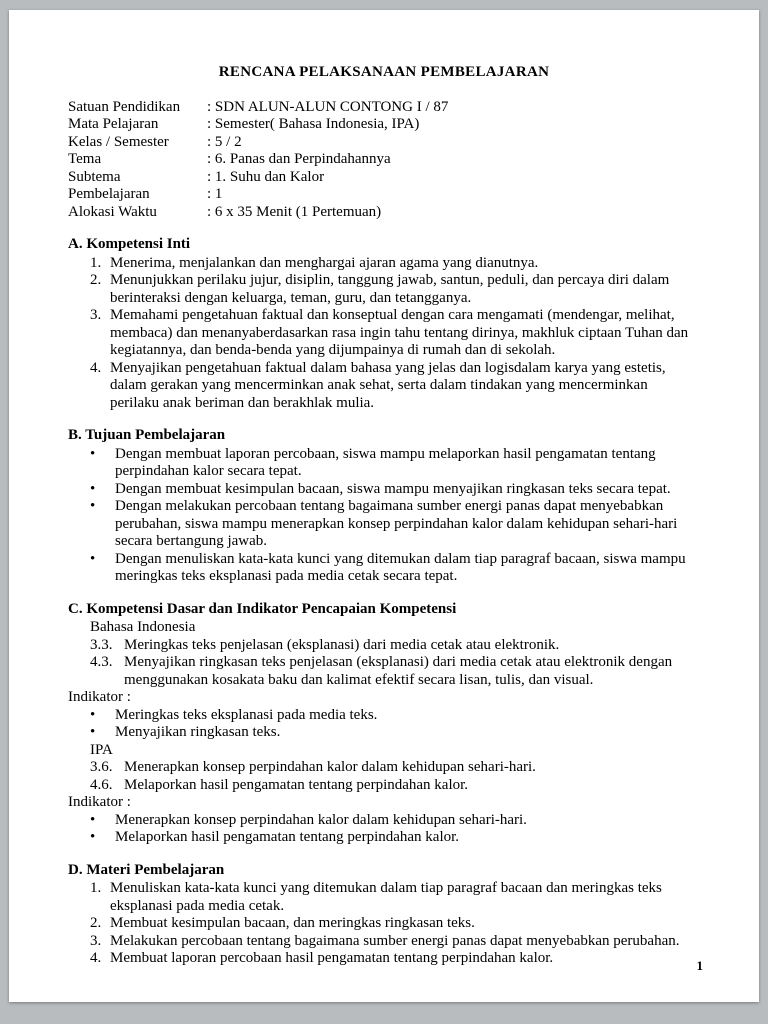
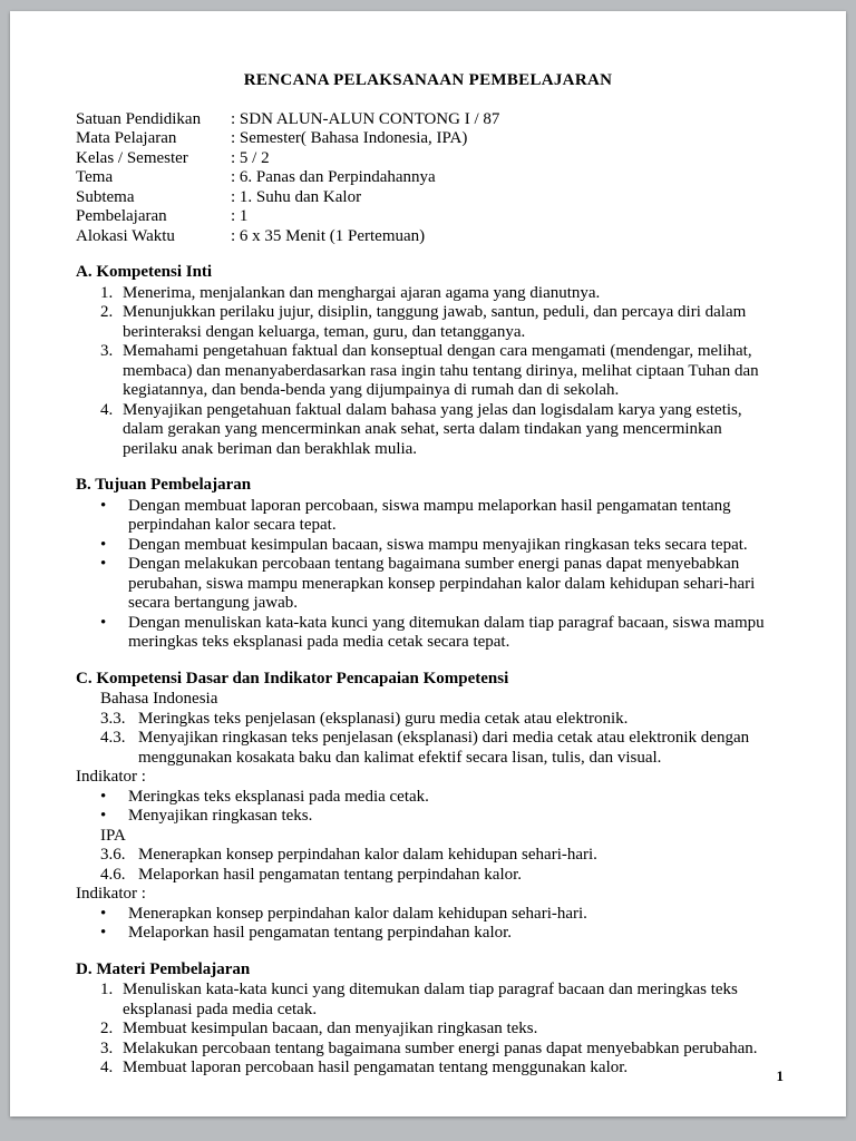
  RENCANA PELAKSANAAN PEMBELAJARAN
  Satuan Pendidikan
  : SDN ALUN-ALUN CONTONG I / 87
  Mata Pelajaran
  : Semester( Bahasa Indonesia, IPA)
  Kelas / Semester
  : 5 / 2
  Tema
  : 6. Panas dan Perpindahannya
  Subtema
  : 1. Suhu dan Kalor
  Pembelajaran
  : 1
  Alokasi Waktu
  : 6 x 35 Menit (1 Pertemuan)
  A. Kompetensi Inti
  1.
  Menerima, menjalankan dan menghargai ajaran agama yang dianutnya.
  2.
  Menunjukkan perilaku jujur, disiplin, tanggung jawab, santun, peduli, dan percaya diri dalam berinteraksi dengan keluarga, teman, guru, dan tetangganya.
  3.
- Memahami pengetahuan faktual dan konseptual dengan cara mengamati (mendengar, melihat, membaca) dan menanyaberdasarkan rasa ingin tahu tentang dirinya, makhluk ciptaan Tuhan dan kegiatannya, dan benda-benda yang dijumpainya di rumah dan di sekolah.
+ Memahami pengetahuan faktual dan konseptual dengan cara mengamati (mendengar, melihat, membaca) dan menanyaberdasarkan rasa ingin tahu tentang dirinya, melihat ciptaan Tuhan dan kegiatannya, dan benda-benda yang dijumpainya di rumah dan di sekolah.
  4.
  Menyajikan pengetahuan faktual dalam bahasa yang jelas dan logisdalam karya yang estetis, dalam gerakan yang mencerminkan anak sehat, serta dalam tindakan yang mencerminkan perilaku anak beriman dan berakhlak mulia.
  B. Tujuan Pembelajaran
  •
  Dengan membuat laporan percobaan, siswa mampu melaporkan hasil pengamatan tentang perpindahan kalor secara tepat.
  •
  Dengan membuat kesimpulan bacaan, siswa mampu menyajikan ringkasan teks secara tepat.
  •
  Dengan melakukan percobaan tentang bagaimana sumber energi panas dapat menyebabkan perubahan, siswa mampu menerapkan konsep perpindahan kalor dalam kehidupan sehari-hari secara bertangung jawab.
  •
  Dengan menuliskan kata-kata kunci yang ditemukan dalam tiap paragraf bacaan, siswa mampu meringkas teks eksplanasi pada media cetak secara tepat.
  C. Kompetensi Dasar dan Indikator Pencapaian Kompetensi
  Bahasa Indonesia
  3.3.
- Meringkas teks penjelasan (eksplanasi) dari media cetak atau elektronik.
+ Meringkas teks penjelasan (eksplanasi) guru media cetak atau elektronik.
  4.3.
  Menyajikan ringkasan teks penjelasan (eksplanasi) dari media cetak atau elektronik dengan menggunakan kosakata baku dan kalimat efektif secara lisan, tulis, dan visual.
  Indikator :
  •
- Meringkas teks eksplanasi pada media teks.
+ Meringkas teks eksplanasi pada media cetak.
  •
  Menyajikan ringkasan teks.
  IPA
  3.6.
  Menerapkan konsep perpindahan kalor dalam kehidupan sehari-hari.
  4.6.
  Melaporkan hasil pengamatan tentang perpindahan kalor.
  Indikator :
  •
  Menerapkan konsep perpindahan kalor dalam kehidupan sehari-hari.
  •
  Melaporkan hasil pengamatan tentang perpindahan kalor.
  D. Materi Pembelajaran
  1.
  Menuliskan kata-kata kunci yang ditemukan dalam tiap paragraf bacaan dan meringkas teks eksplanasi pada media cetak.
  2.
- Membuat kesimpulan bacaan, dan meringkas ringkasan teks.
+ Membuat kesimpulan bacaan, dan menyajikan ringkasan teks.
  3.
  Melakukan percobaan tentang bagaimana sumber energi panas dapat menyebabkan perubahan.
  4.
- Membuat laporan percobaan hasil pengamatan tentang perpindahan kalor.
+ Membuat laporan percobaan hasil pengamatan tentang menggunakan kalor.
  1
